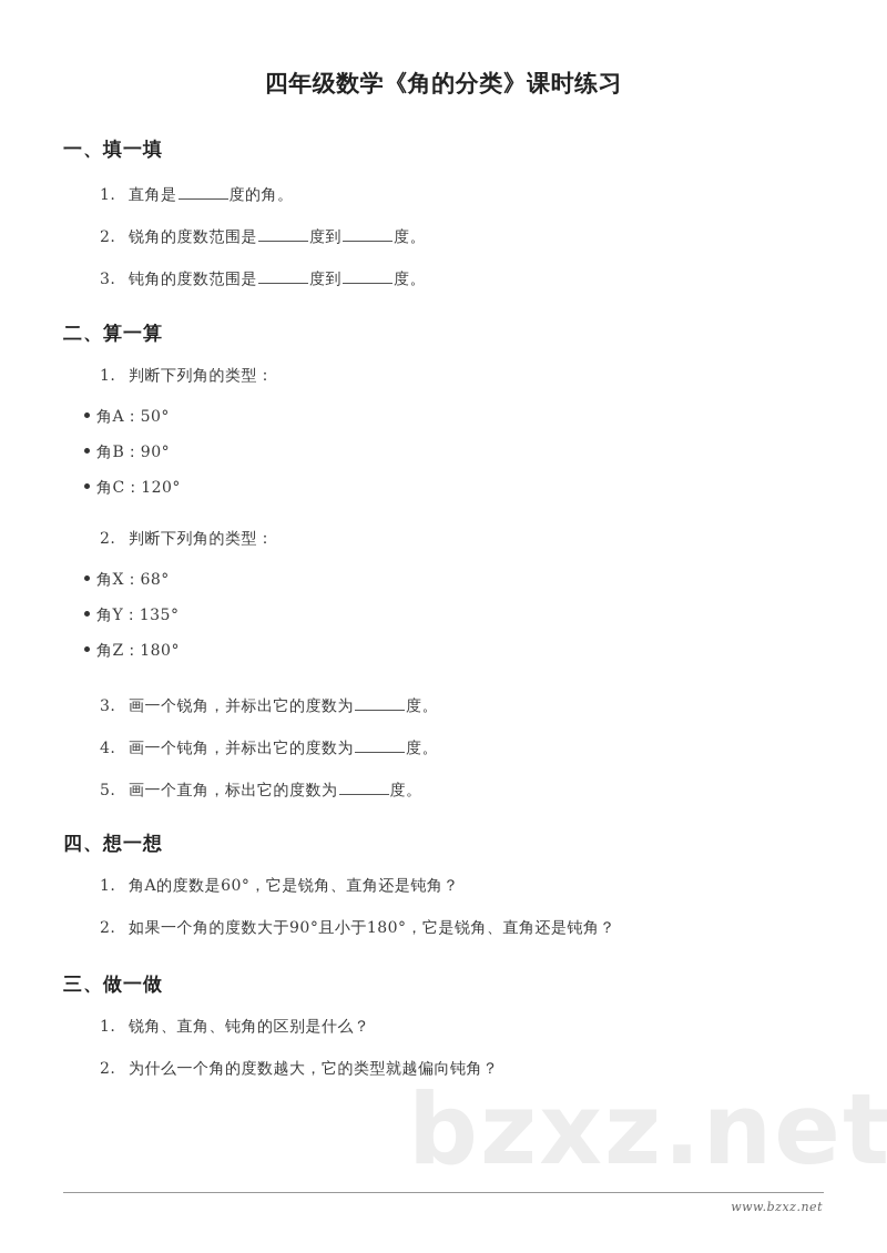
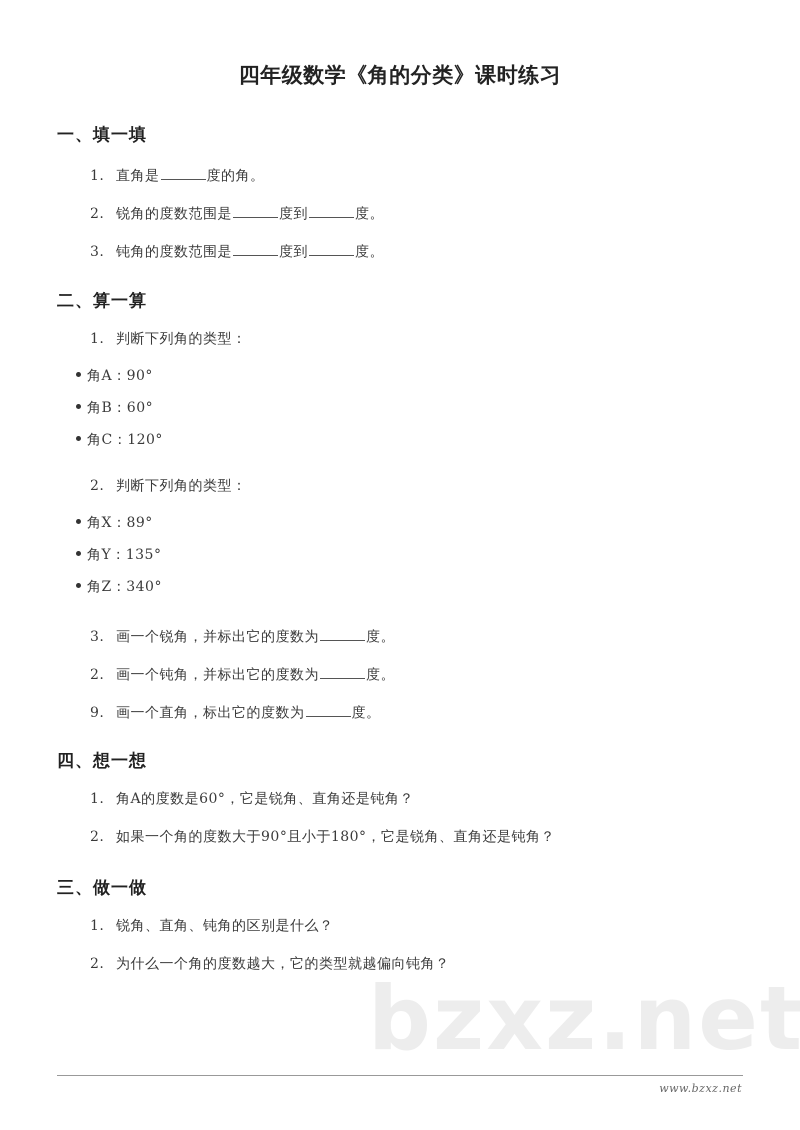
  四年级数学《角的分类》课时练习
  一、填一填
  1. 直角是 度的角。
  2. 锐角的度数范围是 度到 度。
  3. 钝角的度数范围是 度到 度。
  二、算一算
  1. 判断下列角的类型：
- 角A：50°
+ 角A：90°
- 角B：90°
+ 角B：60°
  角C：120°
  2. 判断下列角的类型：
- 角X：68°
+ 角X：89°
  角Y：135°
- 角Z：180°
+ 角Z：340°
  3. 画一个锐角，并标出它的度数为 度。
- 4. 画一个钝角，并标出它的度数为 度。
+ 2. 画一个钝角，并标出它的度数为 度。
- 5. 画一个直角，标出它的度数为 度。
+ 9. 画一个直角，标出它的度数为 度。
  四、想一想
  1. 角A的度数是60°，它是锐角、直角还是钝角？
  2. 如果一个角的度数大于90°且小于180°，它是锐角、直角还是钝角？
  三、做一做
  1. 锐角、直角、钝角的区别是什么？
  2. 为什么一个角的度数越大，它的类型就越偏向钝角？
  bzxz.net
  www.bzxz.net
